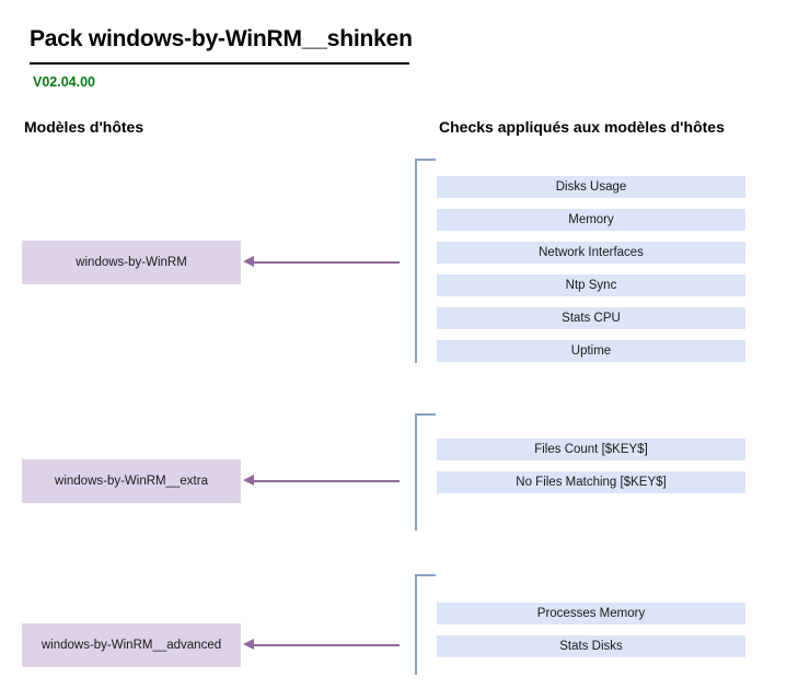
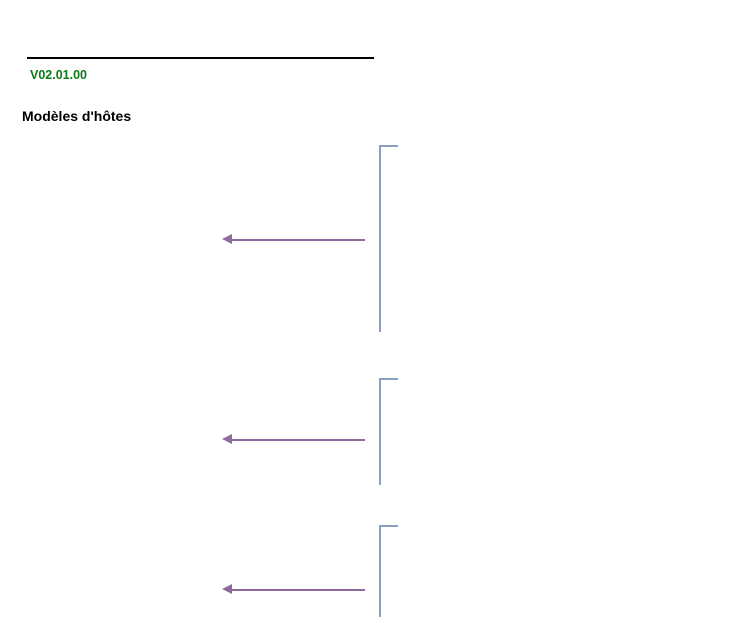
- Pack windows-by-WinRM__shinken
- V02.04.00
+ V02.01.00
  Modèles d'hôtes
- Checks appliqués aux modèles d'hôtes
- windows-by-WinRM
- Disks Usage
- Memory
- Network Interfaces
- Ntp Sync
- Stats CPU
- Uptime
- windows-by-WinRM__extra
- Files Count [$KEY$]
- No Files Matching [$KEY$]
- windows-by-WinRM__advanced
- Processes Memory
- Stats Disks
